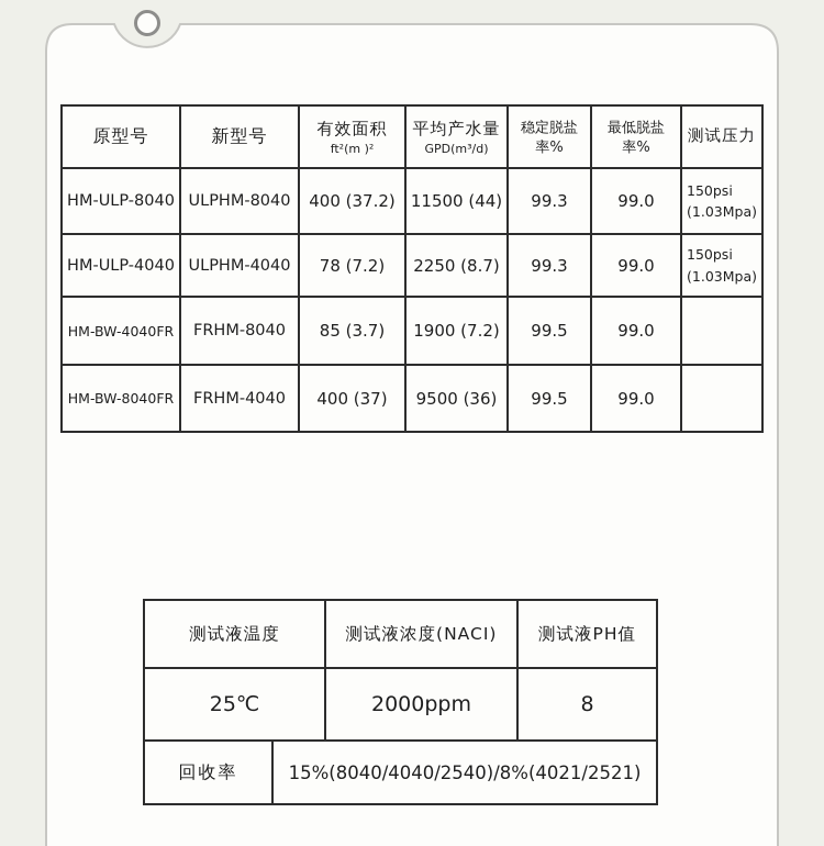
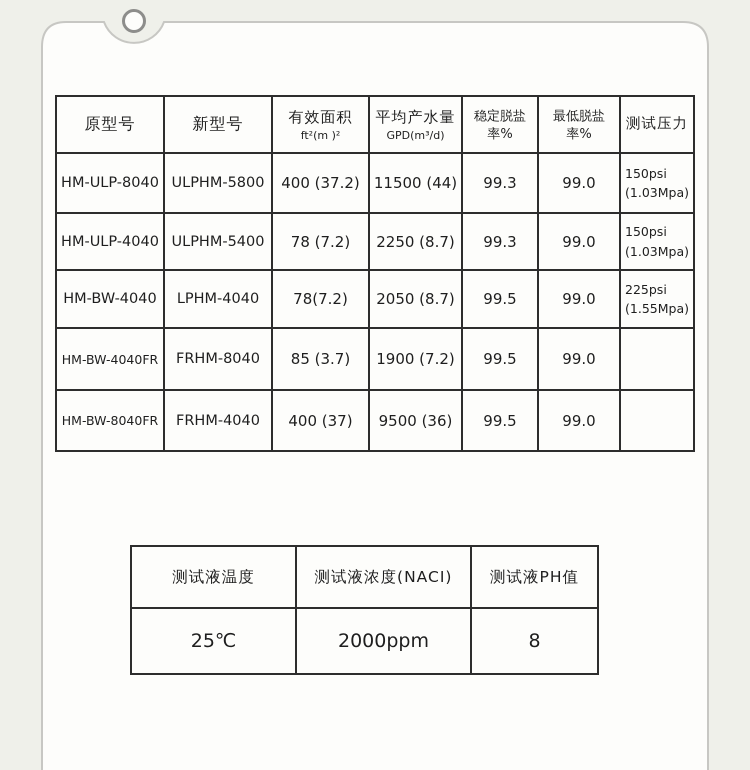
  原型号	新型号	有效面积 ft²(m )²	平均产水量 GPD(m³/d)	稳定脱盐率%	最低脱盐率%	测试压力
- HM-ULP-8040	ULPHM-8040	400 (37.2)	11500 (44)	99.3	99.0	150psi (1.03Mpa)
+ HM-ULP-8040	ULPHM-5800	400 (37.2)	11500 (44)	99.3	99.0	150psi (1.03Mpa)
- HM-ULP-4040	ULPHM-4040	78 (7.2)	2250 (8.7)	99.3	99.0	150psi (1.03Mpa)
+ HM-ULP-4040	ULPHM-5400	78 (7.2)	2250 (8.7)	99.3	99.0	150psi (1.03Mpa)
+ HM-BW-4040	LPHM-4040	78(7.2)	2050 (8.7)	99.5	99.0	225psi (1.55Mpa)
  HM-BW-4040FR	FRHM-8040	85 (3.7)	1900 (7.2)	99.5	99.0
  HM-BW-8040FR	FRHM-4040	400 (37)	9500 (36)	99.5	99.0
  测试液温度	测试液浓度(NACI)	测试液PH值
  25℃	2000ppm	8
- 回收率	15%(8040/4040/2540)/8%(4021/2521)
